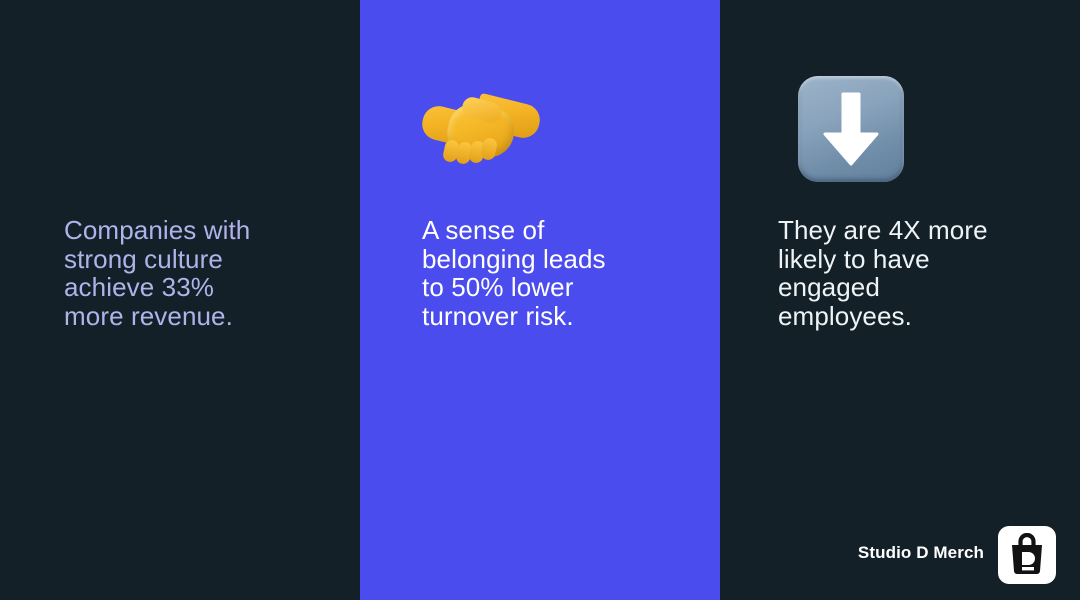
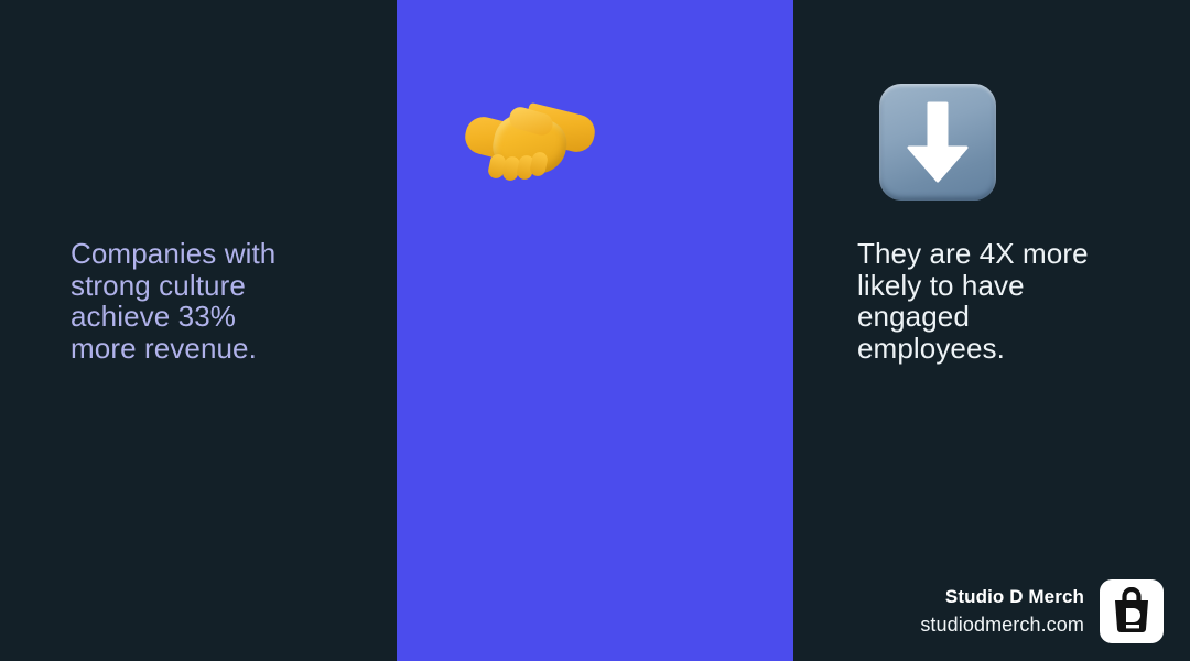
  Companies with
  strong culture
  achieve 33%
  more revenue.
- A sense of
- belonging leads
- to 50% lower
- turnover risk.
  They are 4X more
  likely to have
  engaged
  employees.
  Studio D Merch
+ studiodmerch.com
